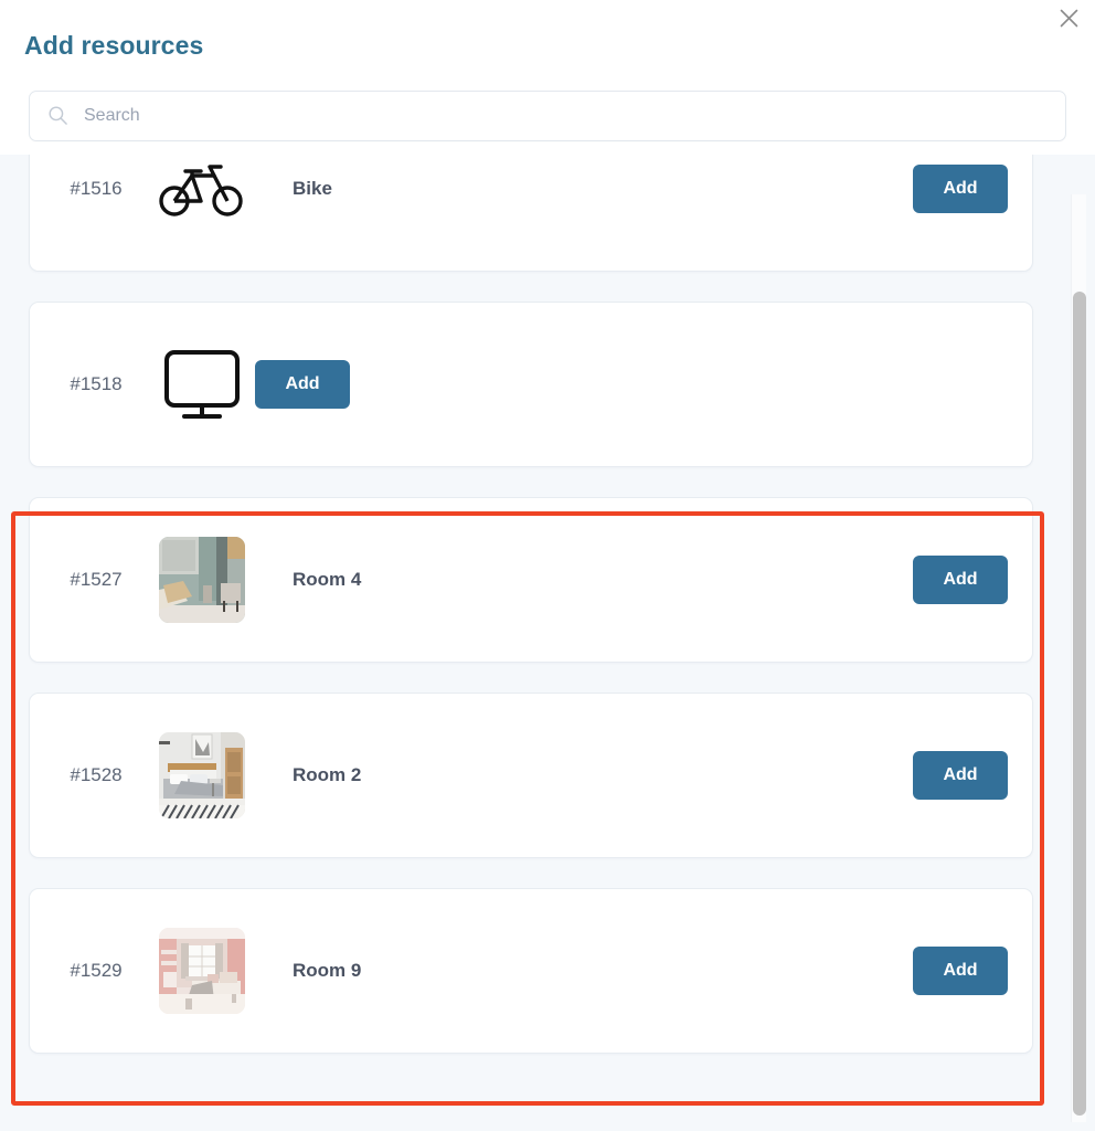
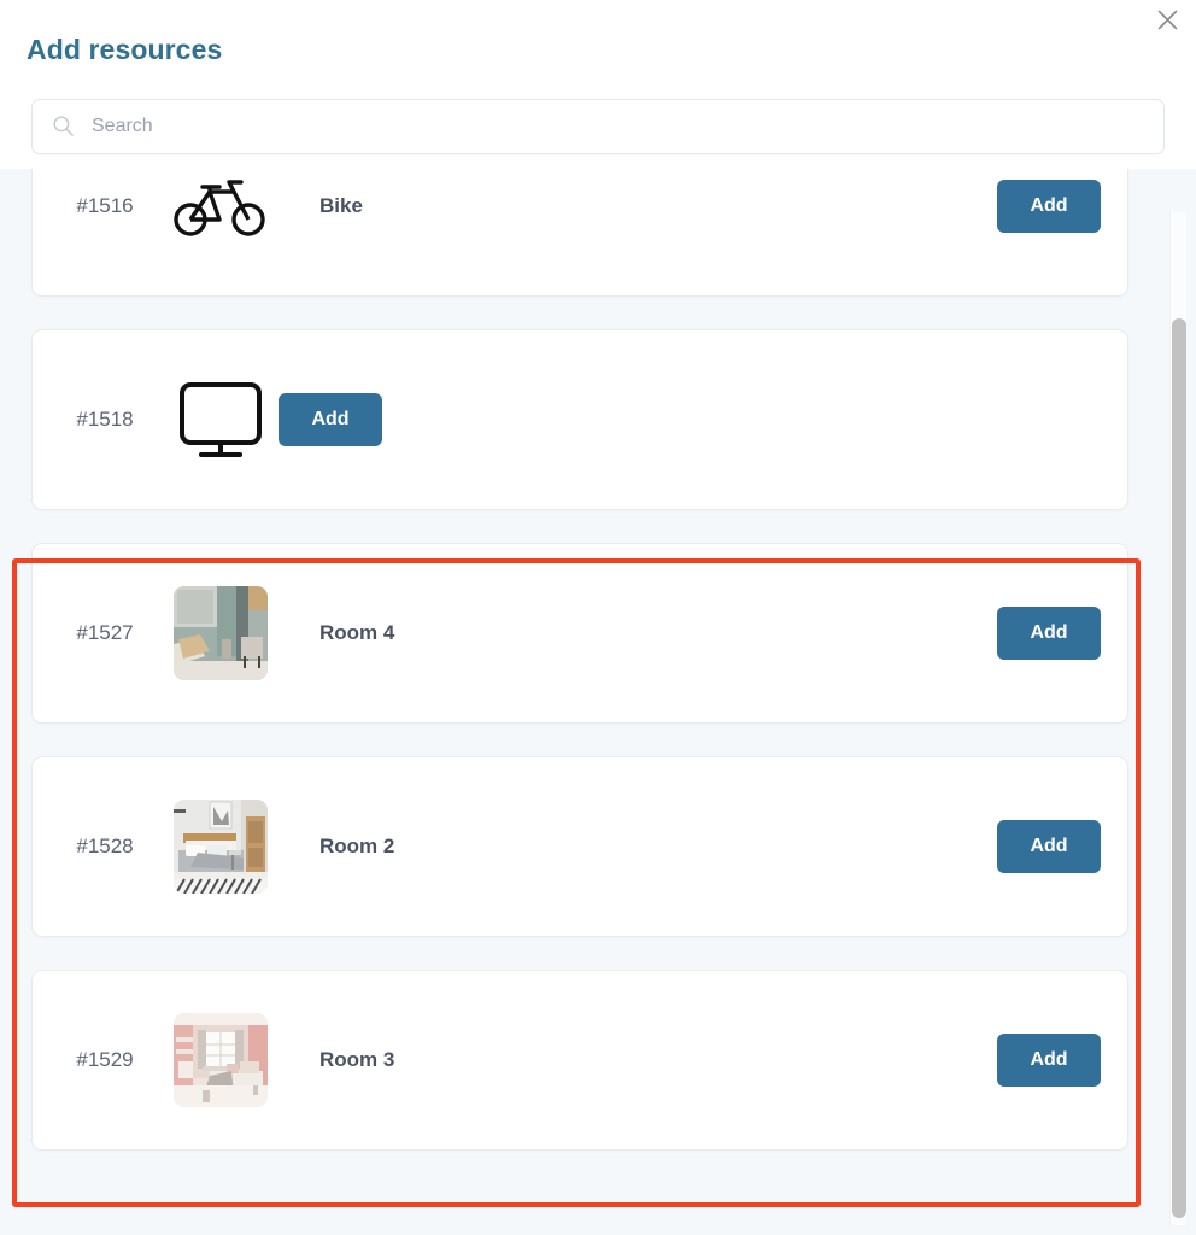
  Add resources
  Search
  #1516
  Bike
  Add
  #1518
  Add
  #1527
  Room 4
  Add
  #1528
  Room 2
  Add
  #1529
- Room 9
+ Room 3
  Add
